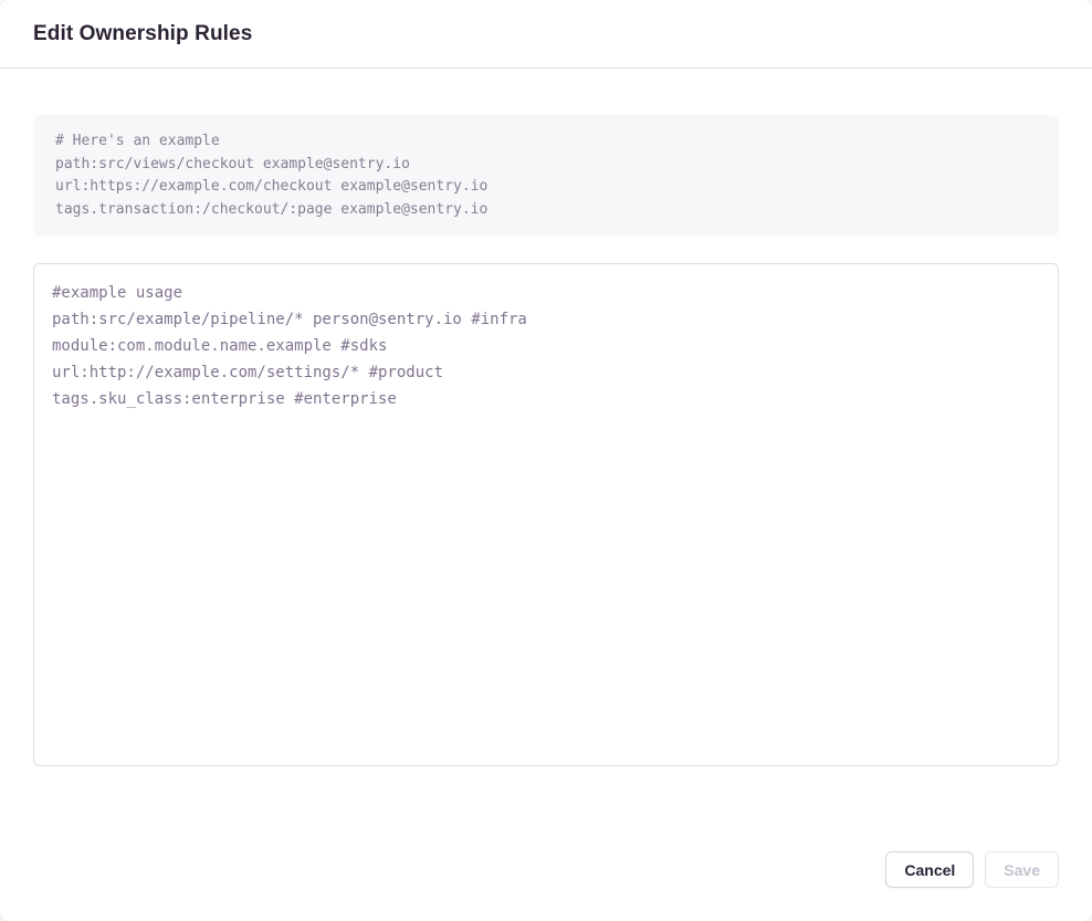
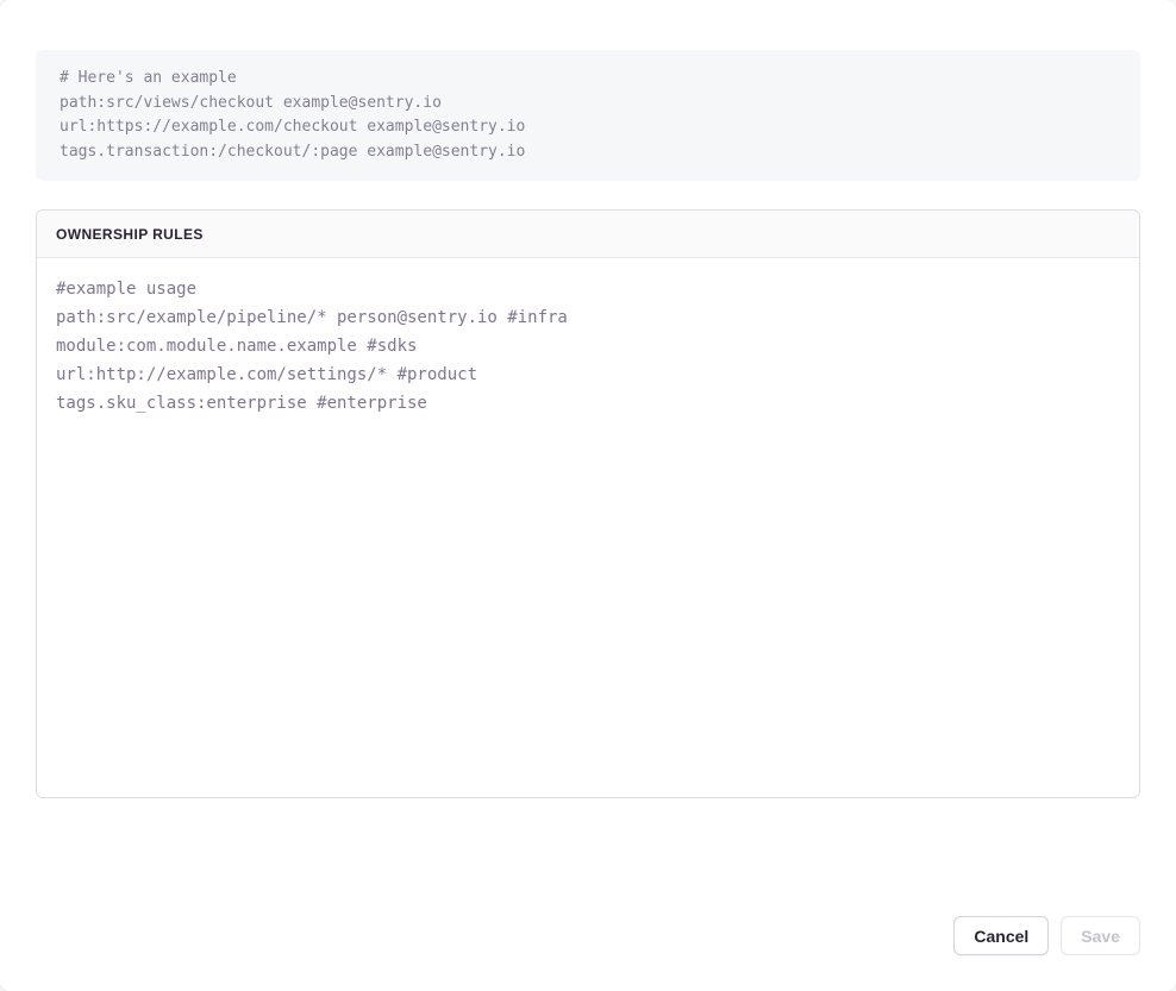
- Edit Ownership Rules
  # Here's an example
  path:src/views/checkout example@sentry.io
  url:https://example.com/checkout example@sentry.io
  tags.transaction:/checkout/:page example@sentry.io
+ OWNERSHIP RULES
  #example usage
  path:src/example/pipeline/* person@sentry.io #infra
  module:com.module.name.example #sdks
  url:http://example.com/settings/* #product
  tags.sku_class:enterprise #enterprise
  Cancel
  Save
